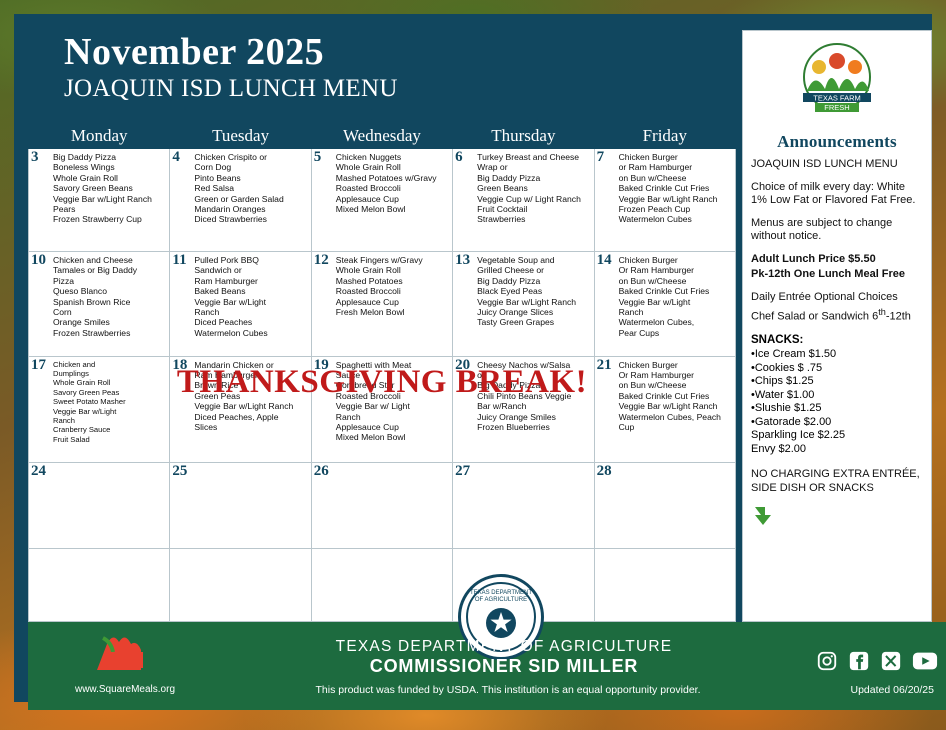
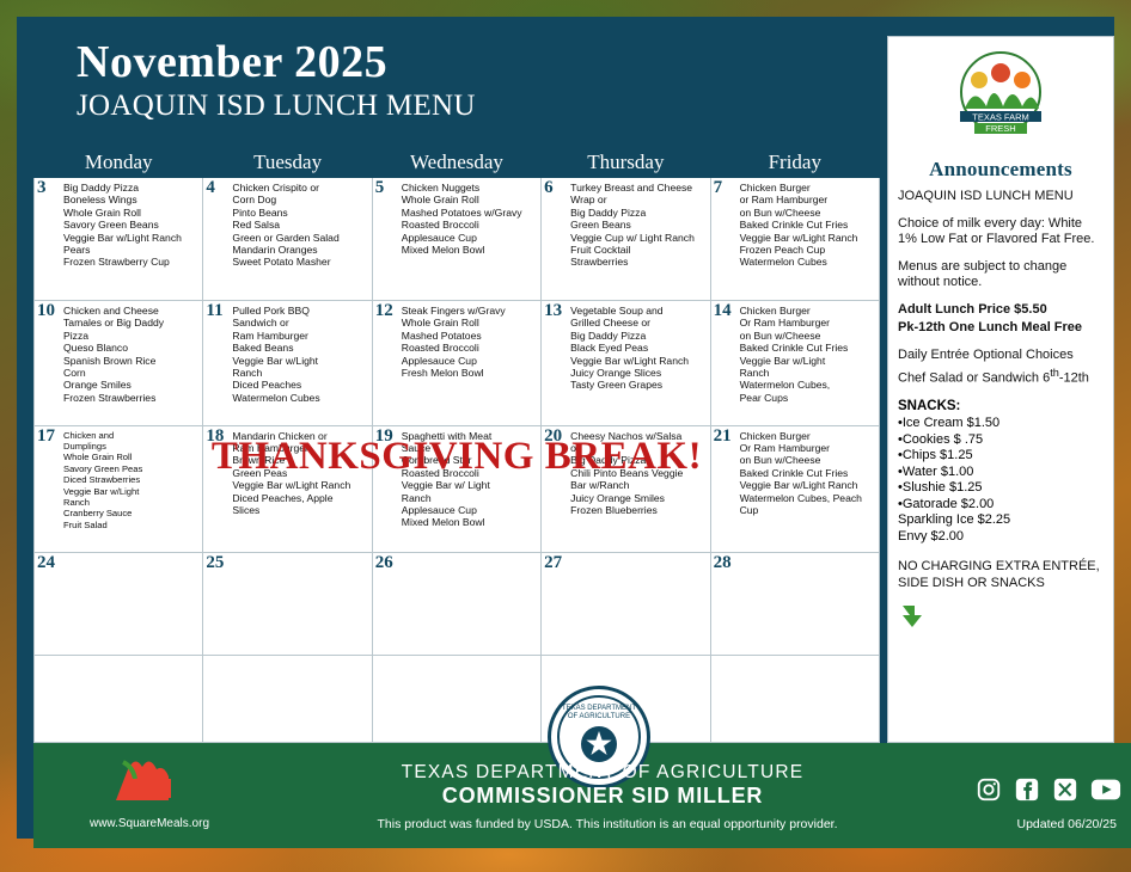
  November 2025
  JOAQUIN ISD LUNCH MENU
  Monday	Tuesday	Wednesday	Thursday	Friday
- 3 Big Daddy PizzaBoneless WingsWhole Grain RollSavory Green BeansVeggie Bar w/Light RanchPearsFrozen Strawberry Cup	4 Chicken Crispito orCorn DogPinto BeansRed SalsaGreen or Garden SaladMandarin OrangesDiced Strawberries	5 Chicken NuggetsWhole Grain RollMashed Potatoes w/GravyRoasted BroccoliApplesauce CupMixed Melon Bowl	6 Turkey Breast and Cheese Wrap orBig Daddy PizzaGreen BeansVeggie Cup w/ Light RanchFruit CocktailStrawberries	7 Chicken Burgeror Ram Hamburgeron Bun w/CheeseBaked Crinkle Cut FriesVeggie Bar w/Light RanchFrozen Peach CupWatermelon Cubes
+ 3 Big Daddy PizzaBoneless WingsWhole Grain RollSavory Green BeansVeggie Bar w/Light RanchPearsFrozen Strawberry Cup	4 Chicken Crispito orCorn DogPinto BeansRed SalsaGreen or Garden SaladMandarin OrangesSweet Potato Masher	5 Chicken NuggetsWhole Grain RollMashed Potatoes w/GravyRoasted BroccoliApplesauce CupMixed Melon Bowl	6 Turkey Breast and Cheese Wrap orBig Daddy PizzaGreen BeansVeggie Cup w/ Light RanchFruit CocktailStrawberries	7 Chicken Burgeror Ram Hamburgeron Bun w/CheeseBaked Crinkle Cut FriesVeggie Bar w/Light RanchFrozen Peach CupWatermelon Cubes
  10 Chicken and CheeseTamales or Big Daddy PizzaQueso BlancoSpanish Brown RiceCornOrange SmilesFrozen Strawberries	11 Pulled Pork BBQSandwich orRam HamburgerBaked BeansVeggie Bar w/LightRanchDiced PeachesWatermelon Cubes	12 Steak Fingers w/GravyWhole Grain RollMashed PotatoesRoasted BroccoliApplesauce CupFresh Melon Bowl	13 Vegetable Soup andGrilled Cheese orBig Daddy PizzaBlack Eyed PeasVeggie Bar w/Light RanchJuicy Orange SlicesTasty Green Grapes	14 Chicken BurgerOr Ram Hamburgeron Bun w/CheeseBaked Crinkle Cut FriesVeggie Bar w/LightRanchWatermelon Cubes,Pear Cups
- 17 Chicken andDumplingsWhole Grain RollSavory Green PeasSweet Potato MasherVeggie Bar w/LightRanchCranberry SauceFruit Salad	18 Mandarin Chicken orRam HamburgerBrown RiceGreen PeasVeggie Bar w/Light RanchDiced Peaches, AppleSlices	19 Spaghetti with MeatSauceCornbread StarRoasted BroccoliVeggie Bar w/ LightRanchApplesauce CupMixed Melon Bowl	20 Cheesy Nachos w/SalsaorBig Daddy PizzaChili Pinto Beans VeggieBar w/RanchJuicy Orange SmilesFrozen Blueberries	21 Chicken BurgerOr Ram Hamburgeron Bun w/CheeseBaked Crinkle Cut FriesVeggie Bar w/Light RanchWatermelon Cubes, PeachCup
+ 17 Chicken andDumplingsWhole Grain RollSavory Green PeasDiced StrawberriesVeggie Bar w/LightRanchCranberry SauceFruit Salad	18 Mandarin Chicken orRam HamburgerBrown RiceGreen PeasVeggie Bar w/Light RanchDiced Peaches, AppleSlices	19 Spaghetti with MeatSauceCornbread StarRoasted BroccoliVeggie Bar w/ LightRanchApplesauce CupMixed Melon Bowl	20 Cheesy Nachos w/SalsaorBig Daddy PizzaChili Pinto Beans VeggieBar w/RanchJuicy Orange SmilesFrozen Blueberries	21 Chicken BurgerOr Ram Hamburgeron Bun w/CheeseBaked Crinkle Cut FriesVeggie Bar w/Light RanchWatermelon Cubes, PeachCup
  24	25	26	27	28
  THANKSGIVING BREAK!
  TEXAS FARM
  FRESH
  Announcements
  JOAQUIN ISD LUNCH MENU
  Choice of milk every day: White 1% Low Fat or Flavored Fat Free.
  Menus are subject to change without notice.
  Adult Lunch Price $5.50
  Pk-12th One Lunch Meal Free
  Daily Entrée Optional Choices
  Chef Salad or Sandwich 6th-12th
  SNACKS:
  •Ice Cream $1.50
  •Cookies $ .75
  •Chips $1.25
  •Water $1.00
  •Slushie $1.25
  •Gatorade $2.00
  Sparkling Ice $2.25
  Envy $2.00
  NO CHARGING EXTRA ENTRÉE, SIDE DISH OR SNACKS
  www.SquareMeals.org
  TEXAS DEPARTMENT OF AGRICULTURE
  COMMISSIONER SID MILLER
  This product was funded by USDA. This institution is an equal opportunity provider.
  Updated 06/20/25
